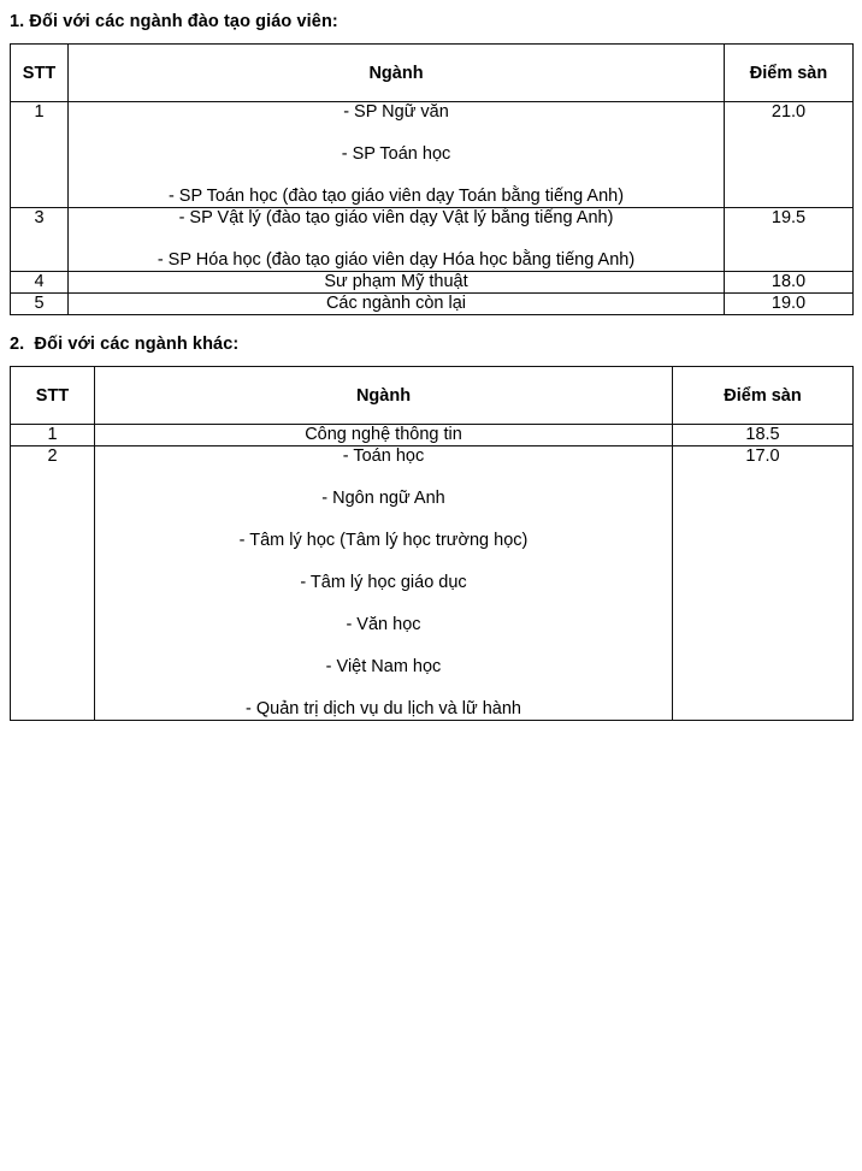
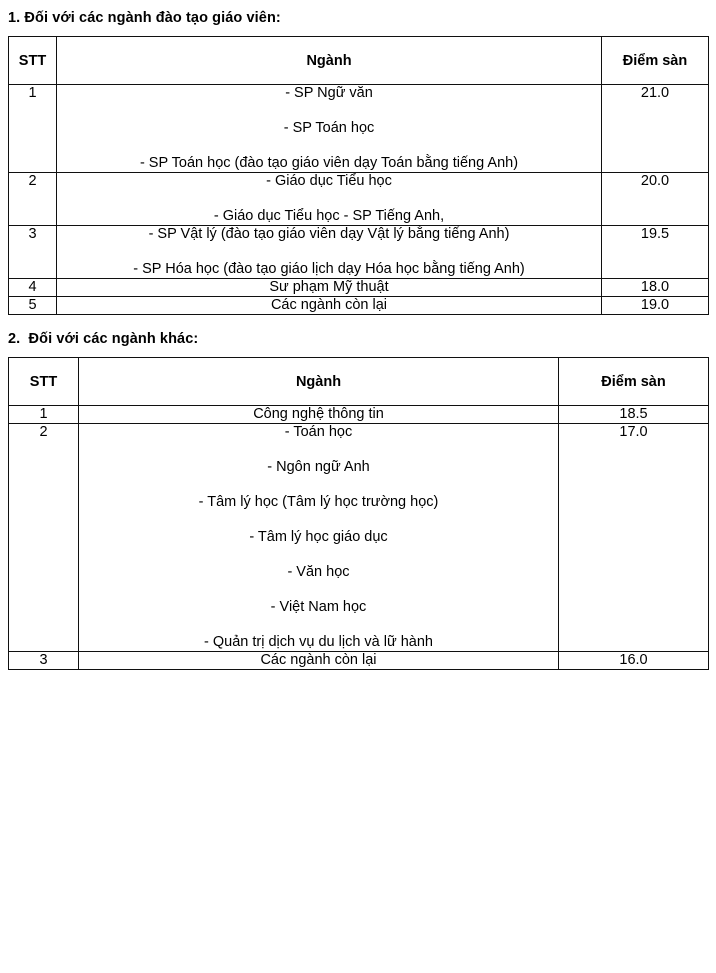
  1. Đối với các ngành đào tạo giáo viên:
  STT	Ngành	Điểm sàn
  1	- SP Ngữ văn- SP Toán học- SP Toán học (đào tạo giáo viên dạy Toán bằng tiếng Anh)	21.0
+ 2	- Giáo dục Tiểu học- Giáo dục Tiểu học - SP Tiếng Anh,	20.0
- 3	- SP Vật lý (đào tạo giáo viên dạy Vật lý bằng tiếng Anh)- SP Hóa học (đào tạo giáo viên dạy Hóa học bằng tiếng Anh)	19.5
+ 3	- SP Vật lý (đào tạo giáo viên dạy Vật lý bằng tiếng Anh)- SP Hóa học (đào tạo giáo lịch dạy Hóa học bằng tiếng Anh)	19.5
  4	Sư phạm Mỹ thuật	18.0
  5	Các ngành còn lại	19.0
  2. Đối với các ngành khác:
  STT	Ngành	Điểm sàn
  1	Công nghệ thông tin	18.5
  2	- Toán học- Ngôn ngữ Anh- Tâm lý học (Tâm lý học trường học)- Tâm lý học giáo dục- Văn học- Việt Nam học- Quản trị dịch vụ du lịch và lữ hành	17.0
+ 3	Các ngành còn lại	16.0
